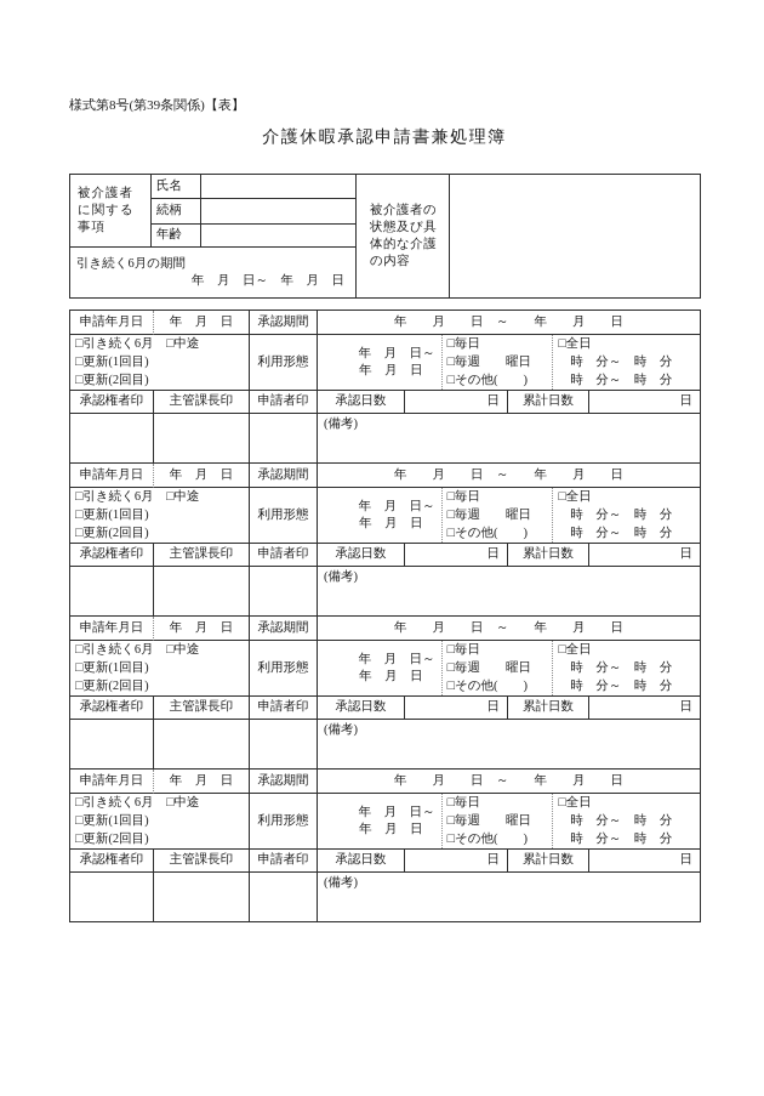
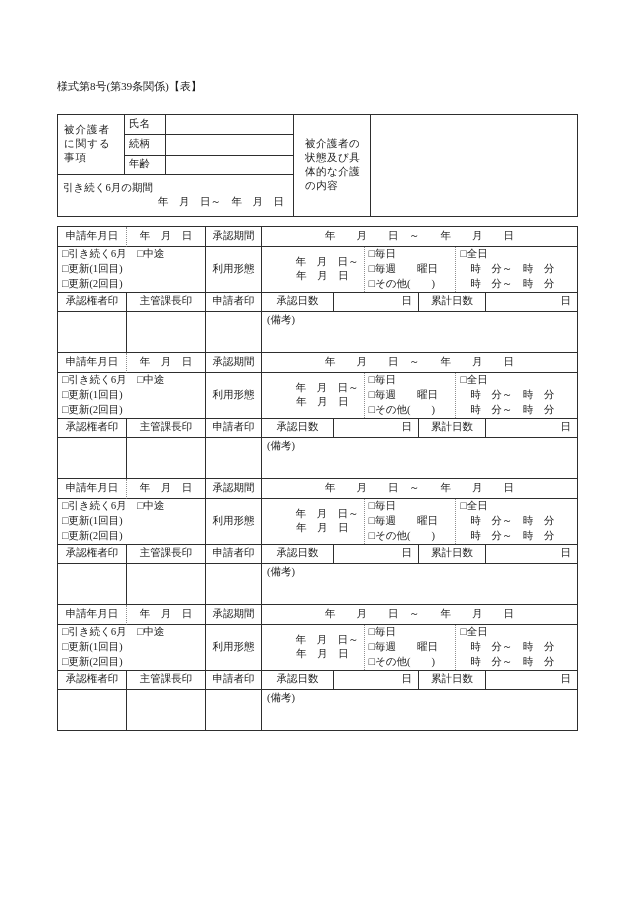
  様式第8号(第39条関係)【表】
- 介護休暇承認申請書兼処理簿
  被介護者 に関する 事項	氏名		被介護者の 状態及び具 体的な介護 の内容
  続柄
  年齢
  引き続く6月の期間 年 月 日～ 年 月 日
  申請年月日	年 月 日	承認期間	年 月 日 ～ 年 月 日
  □引き続く6月 □中途 □更新(1回目) □更新(2回目)	利用形態	年 月 日～ 年 月 日 □毎日 □毎週 曜日 □その他( ) □全日 時 分～ 時 分 時 分～ 時 分
  承認権者印	主管課長印	申請者印	承認日数	日	累計日数	日
  			(備考)
  申請年月日	年 月 日	承認期間	年 月 日 ～ 年 月 日
  □引き続く6月 □中途 □更新(1回目) □更新(2回目)	利用形態	年 月 日～ 年 月 日 □毎日 □毎週 曜日 □その他( ) □全日 時 分～ 時 分 時 分～ 時 分
  承認権者印	主管課長印	申請者印	承認日数	日	累計日数	日
  			(備考)
  申請年月日	年 月 日	承認期間	年 月 日 ～ 年 月 日
  □引き続く6月 □中途 □更新(1回目) □更新(2回目)	利用形態	年 月 日～ 年 月 日 □毎日 □毎週 曜日 □その他( ) □全日 時 分～ 時 分 時 分～ 時 分
  承認権者印	主管課長印	申請者印	承認日数	日	累計日数	日
  			(備考)
  申請年月日	年 月 日	承認期間	年 月 日 ～ 年 月 日
  □引き続く6月 □中途 □更新(1回目) □更新(2回目)	利用形態	年 月 日～ 年 月 日 □毎日 □毎週 曜日 □その他( ) □全日 時 分～ 時 分 時 分～ 時 分
  承認権者印	主管課長印	申請者印	承認日数	日	累計日数	日
  			(備考)
